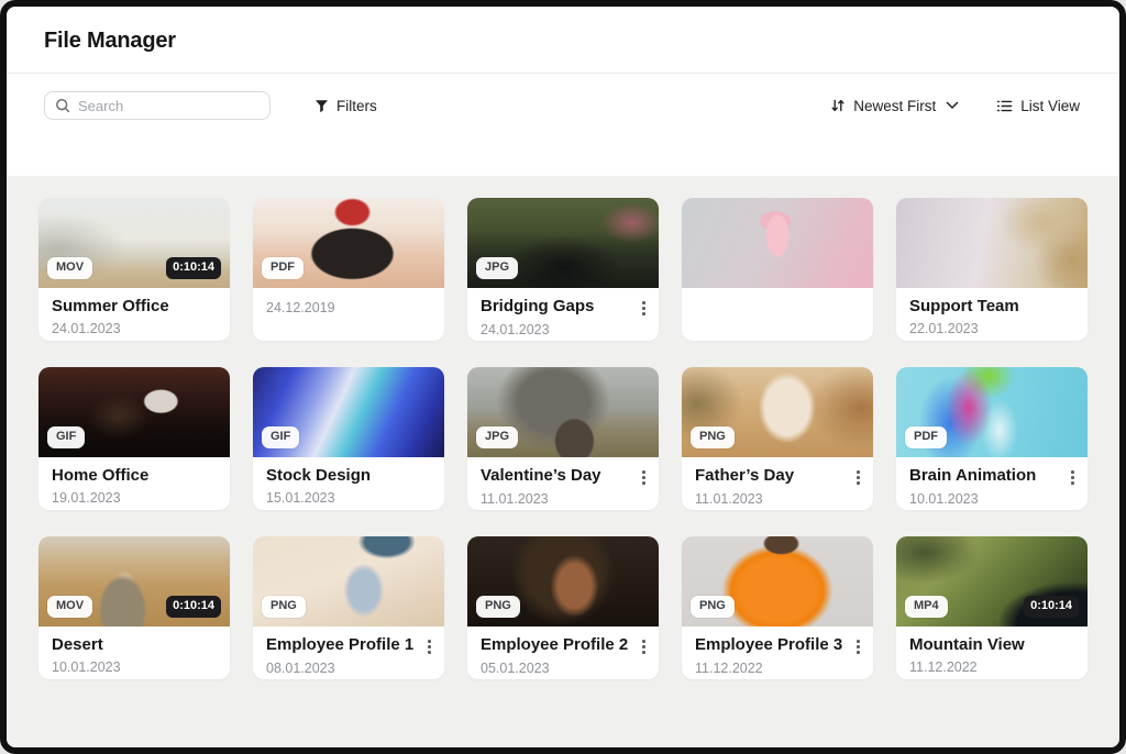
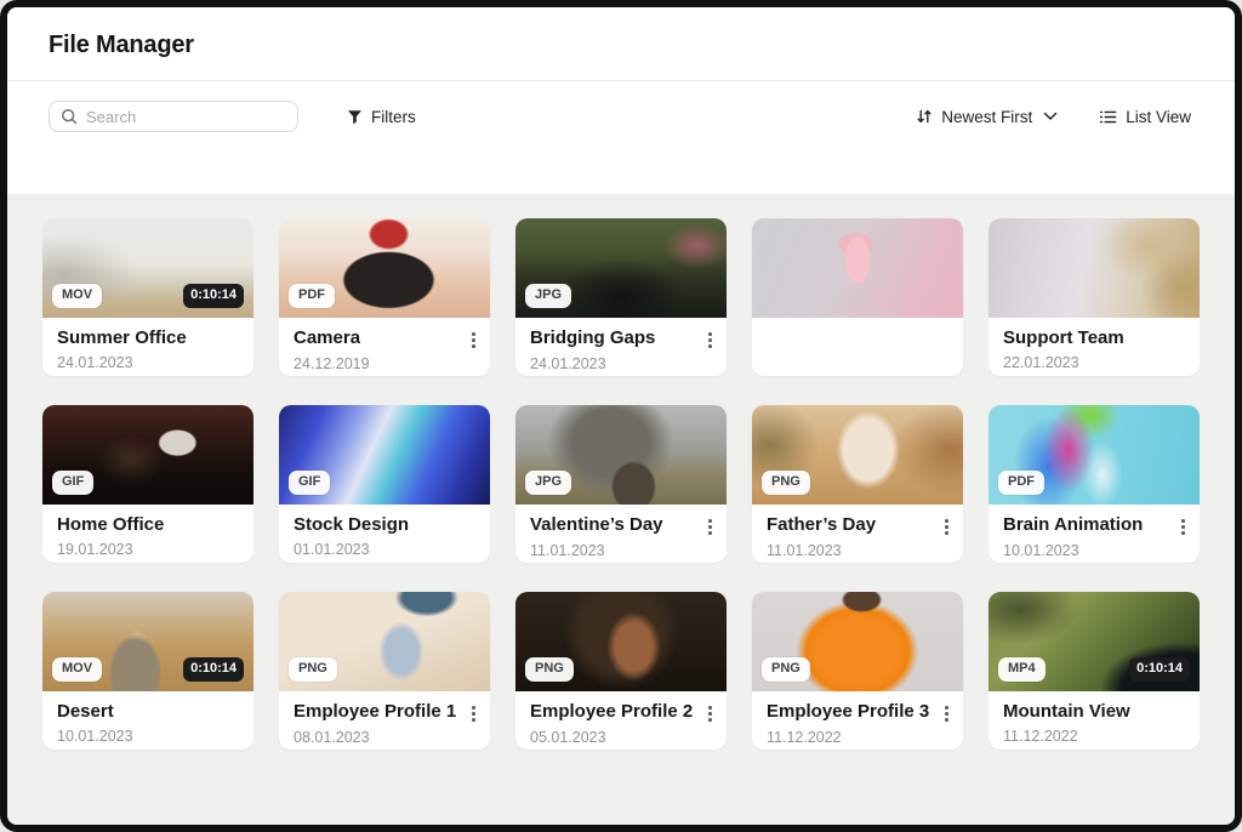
  File Manager
  Search
  Filters
  Newest First
  List View
  MOV
  0:10:14
  Summer Office
  24.01.2023
  PDF
+ Camera
  24.12.2019
  JPG
  Bridging Gaps
  24.01.2023
  Support Team
  22.01.2023
  GIF
  Home Office
  19.01.2023
  GIF
  Stock Design
- 15.01.2023
+ 01.01.2023
  JPG
  Valentine’s Day
  11.01.2023
  PNG
  Father’s Day
  11.01.2023
  PDF
  Brain Animation
  10.01.2023
  MOV
  0:10:14
  Desert
  10.01.2023
  PNG
  Employee Profile 1
  08.01.2023
  PNG
  Employee Profile 2
  05.01.2023
  PNG
  Employee Profile 3
  11.12.2022
  MP4
  0:10:14
  Mountain View
  11.12.2022
